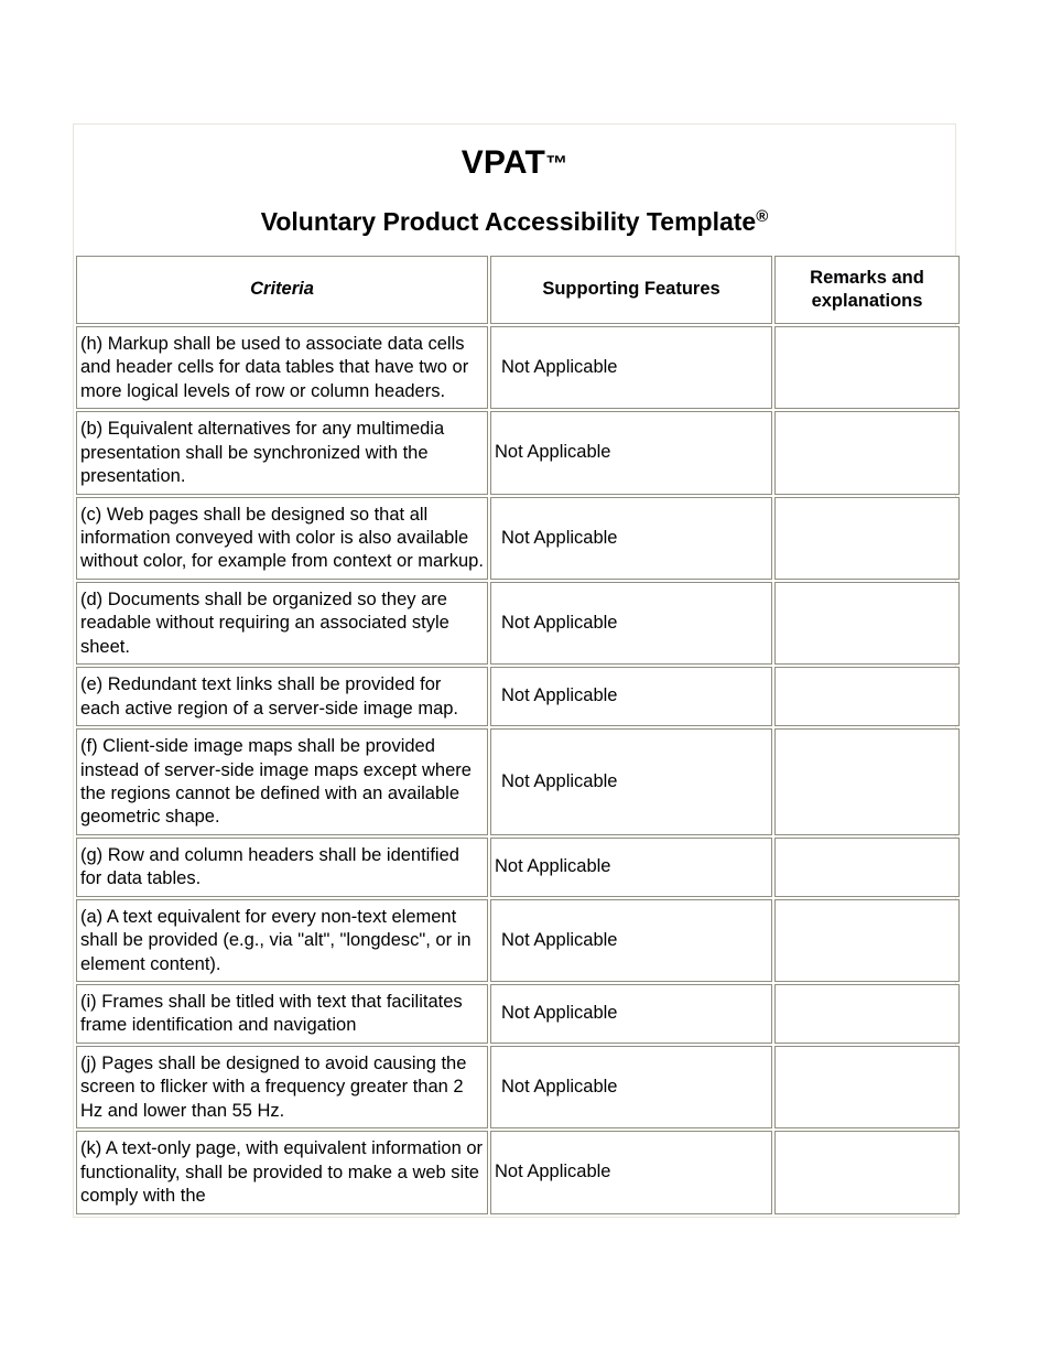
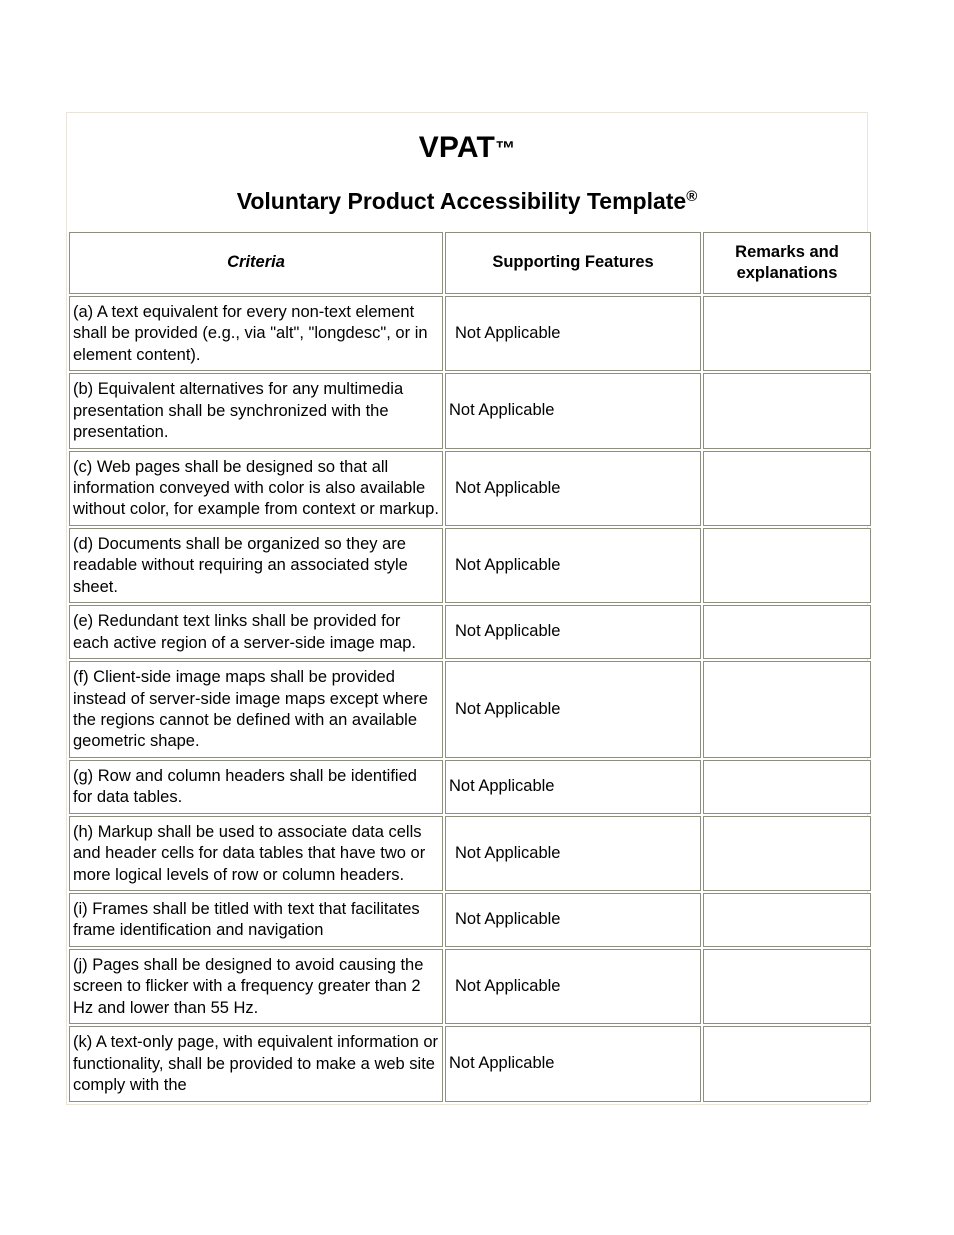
  VPAT™
  Voluntary Product Accessibility Template®
  Criteria	Supporting Features	Remarks and explanations
- (h) Markup shall be used to associate data cells and header cells for data tables that have two or more logical levels of row or column headers.	Not Applicable
+ (a) A text equivalent for every non-text element shall be provided (e.g., via "alt", "longdesc", or in element content).	Not Applicable
  (b) Equivalent alternatives for any multimedia presentation shall be synchronized with the presentation.	Not Applicable
  (c) Web pages shall be designed so that all information conveyed with color is also available without color, for example from context or markup.	Not Applicable
  (d) Documents shall be organized so they are readable without requiring an associated style sheet.	Not Applicable
  (e) Redundant text links shall be provided for each active region of a server-side image map.	Not Applicable
  (f) Client-side image maps shall be provided instead of server-side image maps except where the regions cannot be defined with an available geometric shape.	Not Applicable
  (g) Row and column headers shall be identified for data tables.	Not Applicable
- (a) A text equivalent for every non-text element shall be provided (e.g., via "alt", "longdesc", or in element content).	Not Applicable
+ (h) Markup shall be used to associate data cells and header cells for data tables that have two or more logical levels of row or column headers.	Not Applicable
  (i) Frames shall be titled with text that facilitates frame identification and navigation	Not Applicable
  (j) Pages shall be designed to avoid causing the screen to flicker with a frequency greater than 2 Hz and lower than 55 Hz.	Not Applicable
  (k) A text-only page, with equivalent information or functionality, shall be provided to make a web site comply with the	Not Applicable
